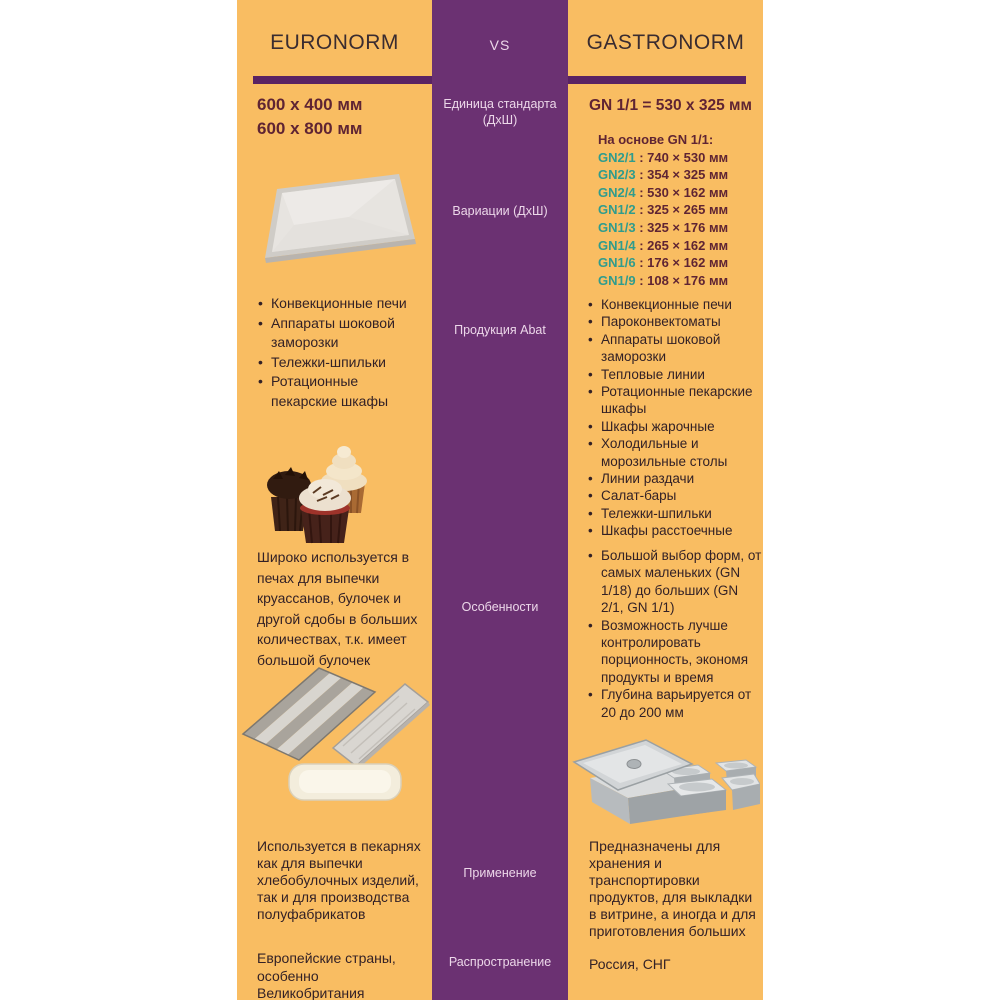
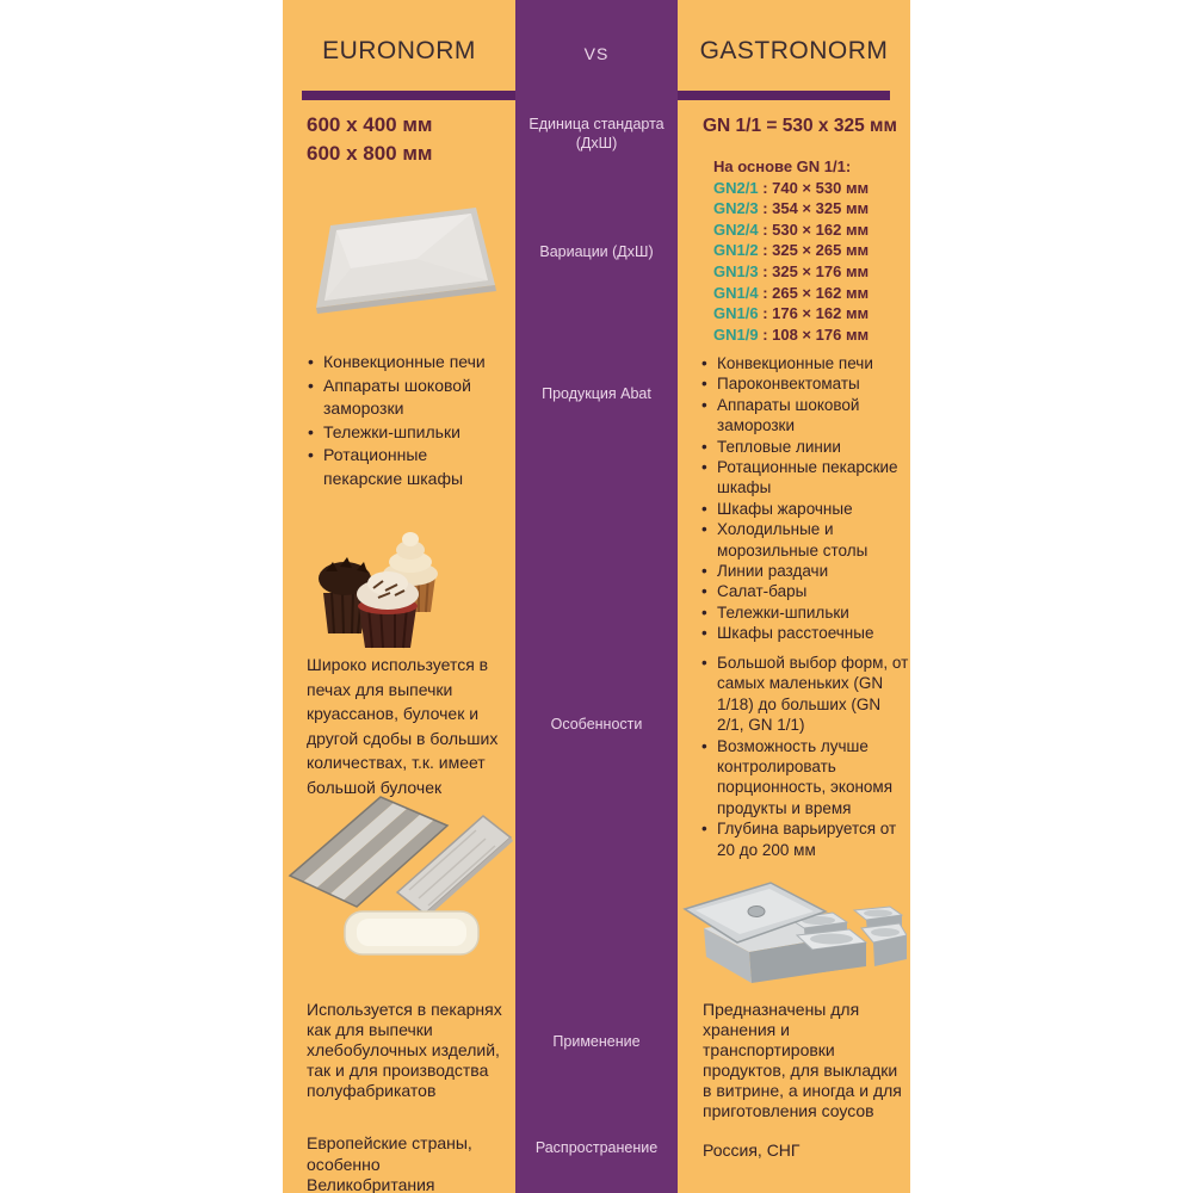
  EURONORM
  600 x 400 мм
  600 x 800 мм
  Конвекционные печи
  Аппараты шоковой заморозки
  Тележки-шпильки
  Ротационные пекарские шкафы
  Широко используется в печах для выпечки круассанов, булочек и другой сдобы в больших количествах, т.к. имеет большой булочек
  Используется в пекарнях как для выпечки хлебобулочных изделий, так и для производства полуфабрикатов
  Европейские страны, особенно Великобритания
  VS
  Единица стандарта (ДхШ)
  Вариации (ДхШ)
  Продукция Abat
  Особенности
  Применение
  Распространение
  GASTRONORM
  GN 1/1 = 530 x 325 мм
  На основе GN 1/1:
  GN2/1 : 740 × 530 мм
  GN2/3 : 354 × 325 мм
  GN2/4 : 530 × 162 мм
  GN1/2 : 325 × 265 мм
  GN1/3 : 325 × 176 мм
  GN1/4 : 265 × 162 мм
  GN1/6 : 176 × 162 мм
  GN1/9 : 108 × 176 мм
  Конвекционные печи
  Пароконвектоматы
  Аппараты шоковой заморозки
  Тепловые линии
  Ротационные пекарские шкафы
  Шкафы жарочные
  Холодильные и морозильные столы
  Линии раздачи
  Салат-бары
  Тележки-шпильки
  Шкафы расстоечные
  Большой выбор форм, от самых маленьких (GN 1/18) до больших (GN 2/1, GN 1/1)
  Возможность лучше контролировать порционность, экономя продукты и время
  Глубина варьируется от 20 до 200 мм
- Предназначены для хранения и транспортировки продуктов, для выкладки в витрине, а иногда и для приготовления больших
+ Предназначены для хранения и транспортировки продуктов, для выкладки в витрине, а иногда и для приготовления соусов
  Россия, СНГ
